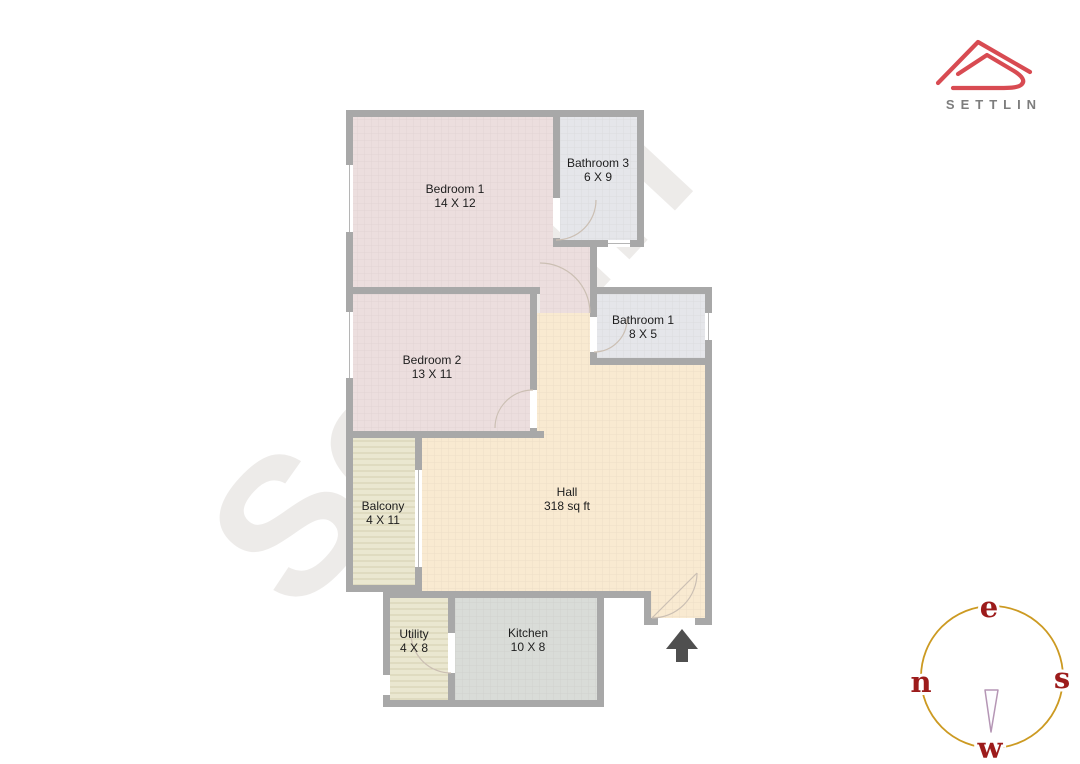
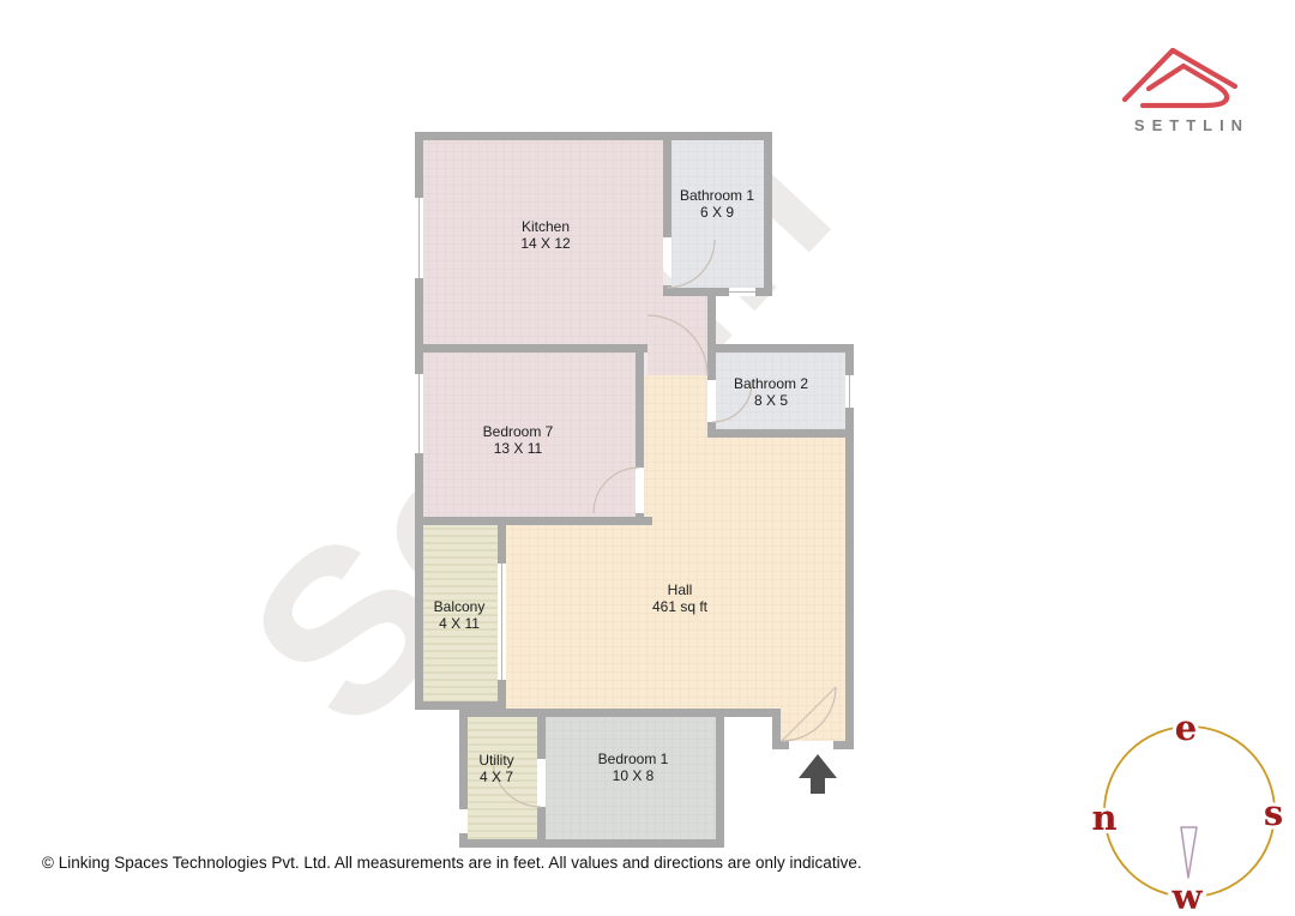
- Bedroom 1 14 X 12
+ Kitchen 14 X 12
- Bathroom 3 6 X 9
+ Bathroom 1 6 X 9
- Bedroom 2 13 X 11
+ Bedroom 7 13 X 11
- Bathroom 1 8 X 5
+ Bathroom 2 8 X 5
- Hall 318 sq ft
+ Hall 461 sq ft
  Balcony 4 X 11
- Utility 4 X 8
+ Utility 4 X 7
- Kitchen 10 X 8
+ Bedroom 1 10 X 8
  SETTLIN
  e
  n
  s
  w
+ © Linking Spaces Technologies Pvt. Ltd. All measurements are in feet. All values and directions are only indicative.
